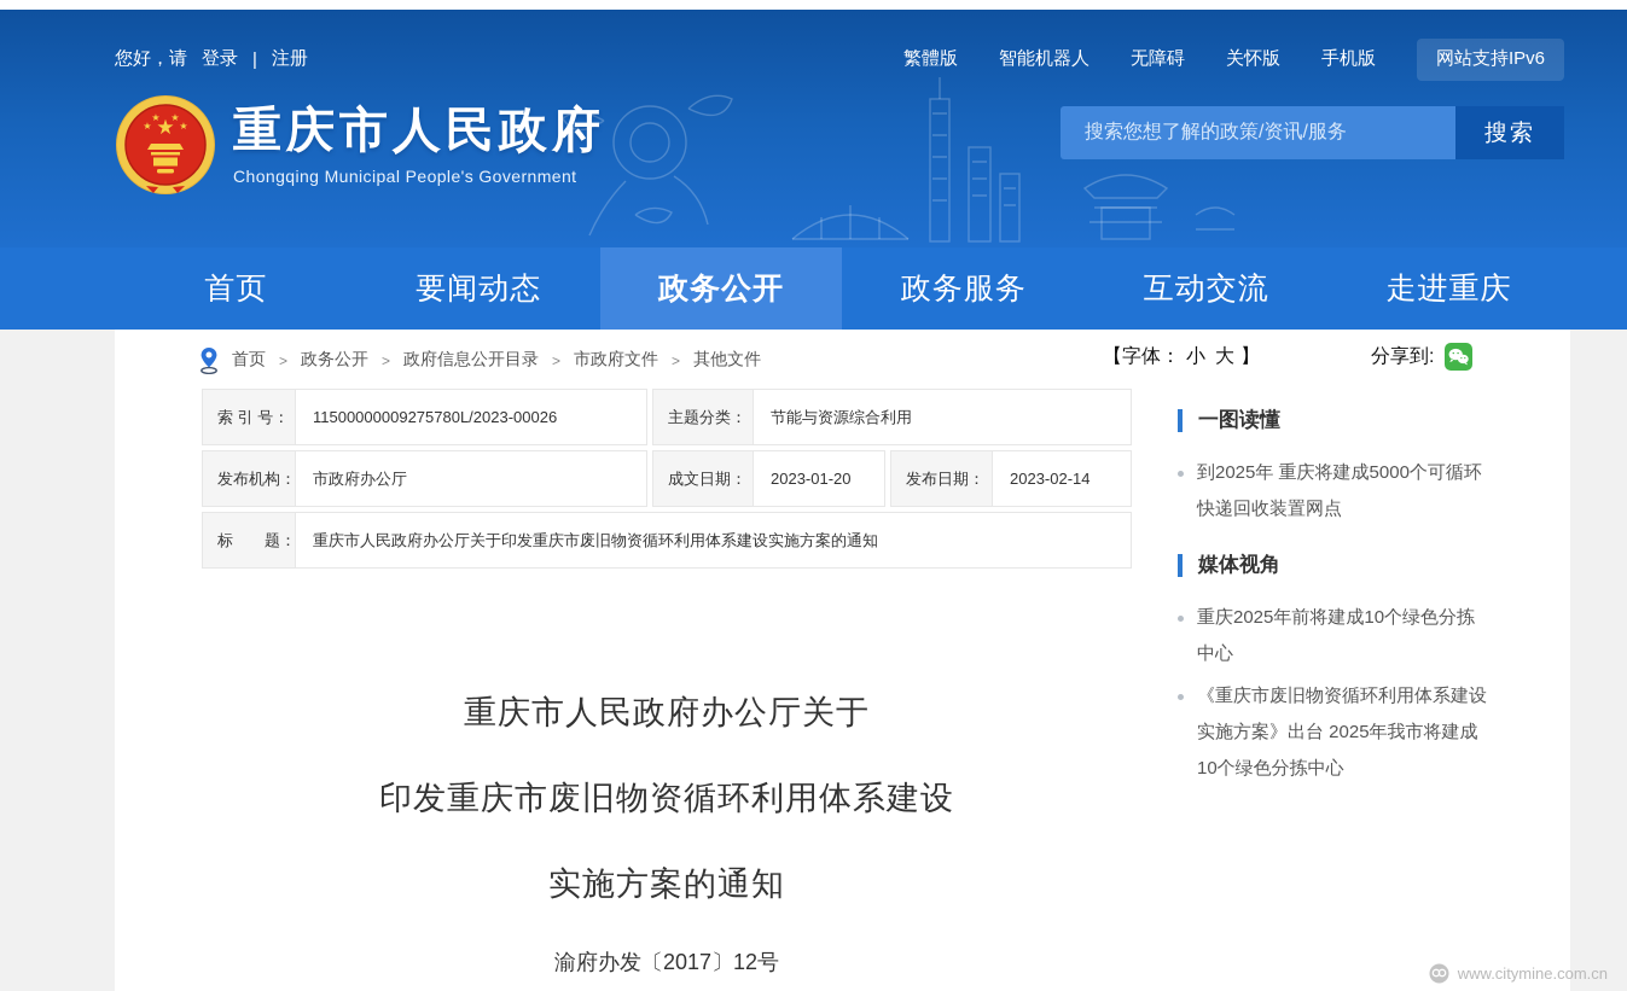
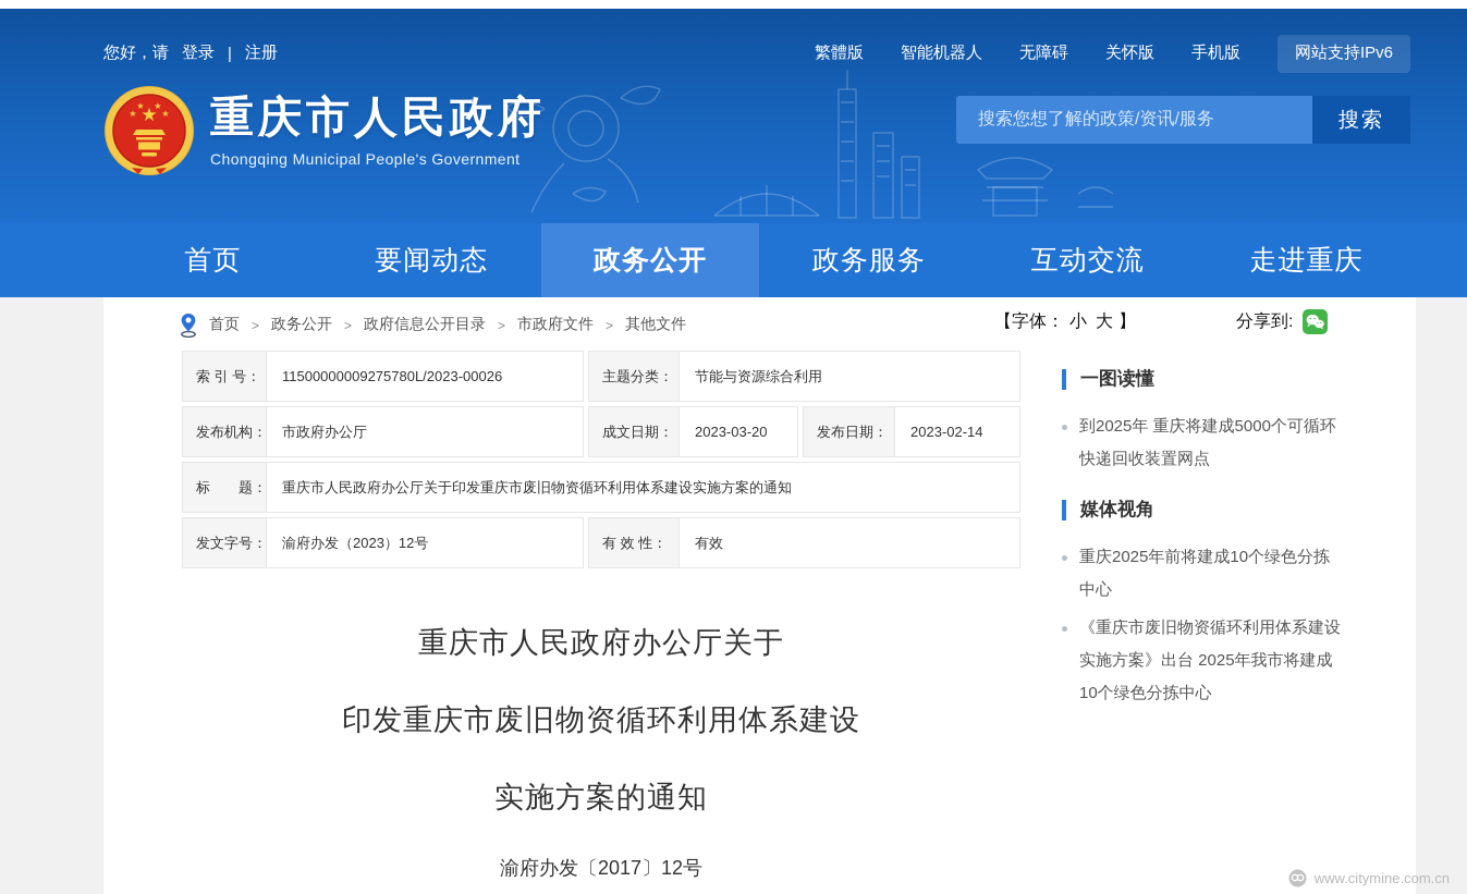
  您好，请
  登录
  |
  注册
  繁體版
  智能机器人
  无障碍
  关怀版
  手机版
  网站支持IPv6
  ★
  ★
  ★
  ★
  ★
  重庆市人民政府
  Chongqing Municipal People's Government
  搜索您想了解的政策/资讯/服务
  搜索
  首页
  要闻动态
  政务公开
  政务服务
  互动交流
  走进重庆
  首页
  >
  政务公开
  >
  政府信息公开目录
  >
  市政府文件
  >
  其他文件
  【字体：
  小
  大
  】
  分享到:
  索 引 号：
  11500000009275780L/2023-00026
  主题分类：
  节能与资源综合利用
  发布机构：
  市政府办公厅
  成文日期：
- 2023-01-20
+ 2023-03-20
  发布日期：
  2023-02-14
  标 题：
  重庆市人民政府办公厅关于印发重庆市废旧物资循环利用体系建设实施方案的通知
+ 发文字号：
+ 渝府办发（2023）12号
+ 有 效 性：
+ 有效
  重庆市人民政府办公厅关于
  印发重庆市废旧物资循环利用体系建设
  实施方案的通知
  渝府办发〔2017〕12号
  一图读懂
  到2025年 重庆将建成5000个可循环快递回收装置网点
  媒体视角
  重庆2025年前将建成10个绿色分拣中心
  《重庆市废旧物资循环利用体系建设实施方案》出台 2025年我市将建成10个绿色分拣中心
  www.citymine.com.cn
